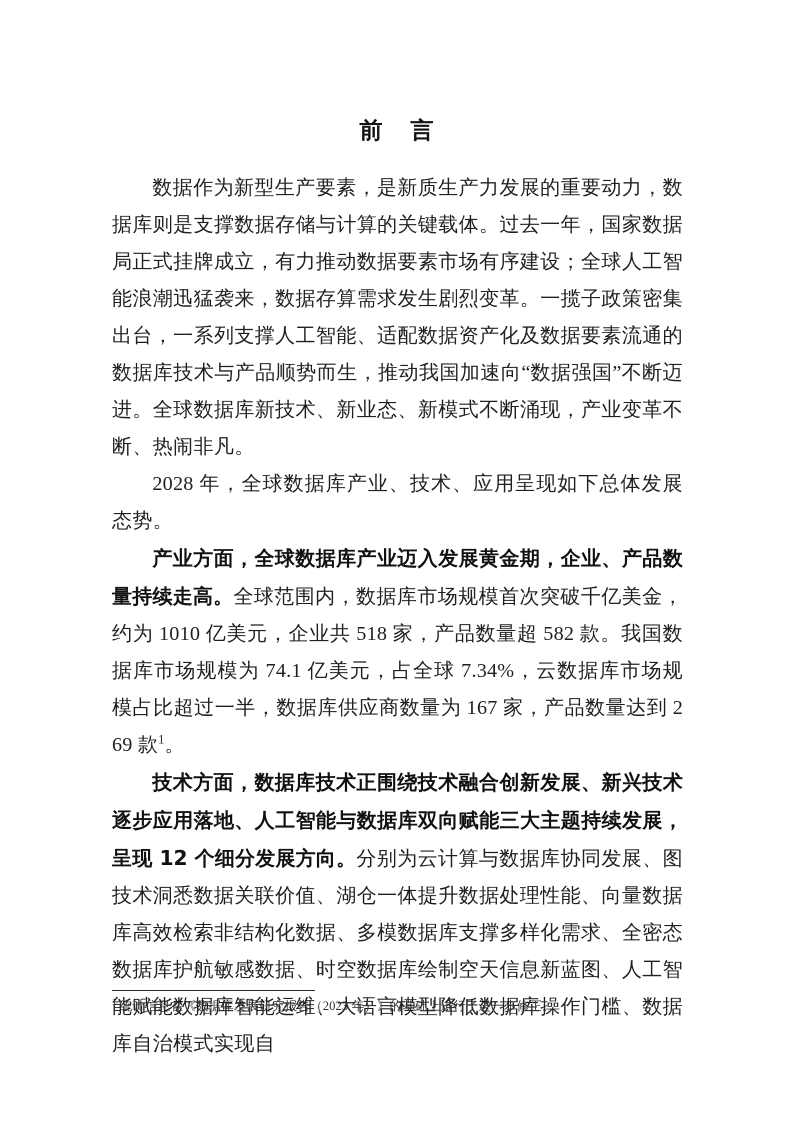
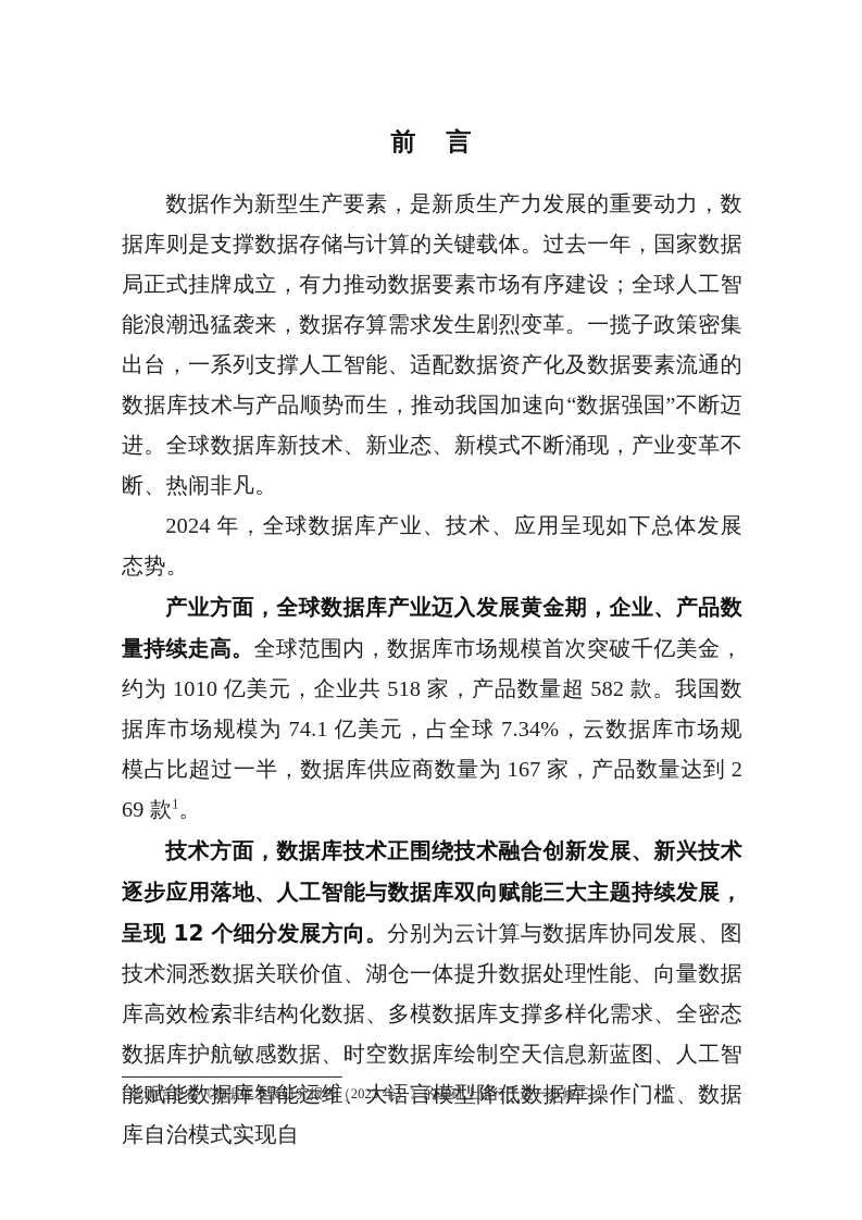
  前 言
  数据作为新型生产要素，是新质生产力发展的重要动力，数据库则是支撑数据存储与计算的关键载体。过去一年，国家数据局正式挂牌成立，有力推动数据要素市场有序建设；全球人工智能浪潮迅猛袭来，数据存算需求发生剧烈变革。一揽子政策密集出台，一系列支撑人工智能、适配数据资产化及数据要素流通的数据库技术与产品顺势而生，推动我国加速向“数据强国”不断迈进。全球数据库新技术、新业态、新模式不断涌现，产业变革不断、热闹非凡。
- 2028 年，全球数据库产业、技术、应用呈现如下总体发展态势。
+ 2024 年，全球数据库产业、技术、应用呈现如下总体发展态势。
  产业方面，全球数据库产业迈入发展黄金期，企业、产品数量持续走高。全球范围内，数据库市场规模首次突破千亿美金，约为 1010 亿美元，企业共 518 家，产品数量超 582 款。我国数据库市场规模为 74.1 亿美元，占全球 7.34%，云数据库市场规模占比超过一半，数据库供应商数量为 167 家，产品数量达到 269 款1。
  技术方面，数据库技术正围绕技术融合创新发展、新兴技术逐步应用落地、人工智能与数据库双向赋能三大主题持续发展，呈现 12 个细分发展方向。分别为云计算与数据库协同发展、图技术洞悉数据关联价值、湖仓一体提升数据处理性能、向量数据库高效检索非结构化数据、多模数据库支撑多样化需求、全密态数据库护航敏感数据、时空数据库绘制空天信息新蓝图、人工智能赋能数据库智能运维、大语言模型降低数据库操作门槛、数据库自治模式实现自
  1 统计信息在《数据库发展研究报告（2023 年）》的基础上进行了进一步修正。
